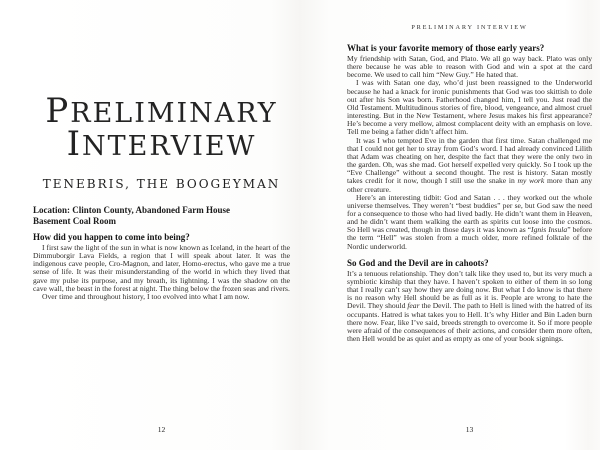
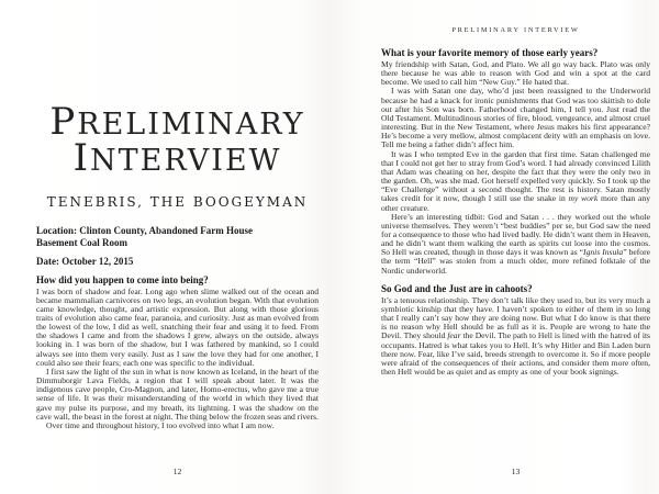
  PRELIMINARY
  INTERVIEW
  TENEBRIS, THE BOOGEYMAN
  Location: Clinton County, Abandoned Farm House
  Basement Coal Room
+ Date: October 12, 2015
  How did you happen to come into being?
+ I was born of shadow and fear. Long ago when slime walked out of the ocean and became mammalian carnivores on two legs, an evolution began. With that evolution came knowledge, thought, and artistic expression. But along with those glorious traits of evolution also came fear, paranoia, and curiosity. Just as man evolved from the lowest of the low, I did as well, snatching their fear and using it to feed. From the shadows I came and from the shadows I grew, always on the outside, always looking in. I was born of the shadow, but I was fathered by mankind, so I could always see into them very easily. Just as I saw the love they had for one another, I could also see their fears; each one was specific to the individual.
  I first saw the light of the sun in what is now known as Iceland, in the heart of the Dimmuborgir Lava Fields, a region that I will speak about later. It was the indigenous cave people, Cro-Magnon, and later, Homo-erectus, who gave me a true sense of life. It was their misunderstanding of the world in which they lived that gave my pulse its purpose, and my breath, its lightning. I was the shadow on the cave wall, the beast in the forest at night. The thing below the frozen seas and rivers.
  Over time and throughout history, I too evolved into what I am now.
  12
  What is your favorite memory of those early years?
  My friendship with Satan, God, and Plato. We all go way back. Plato was only there because he was able to reason with God and win a spot at the card become. We used to call him “New Guy.” He hated that.
  I was with Satan one day, who’d just been reassigned to the Underworld because he had a knack for ironic punishments that God was too skittish to dole out after his Son was born. Fatherhood changed him, I tell you. Just read the Old Testament. Multitudinous stories of fire, blood, vengeance, and almost cruel interesting. But in the New Testament, where Jesus makes his first appearance? He’s become a very mellow, almost complacent deity with an emphasis on love. Tell me being a father didn’t affect him.
  It was I who tempted Eve in the garden that first time. Satan challenged me that I could not get her to stray from God’s word. I had already convinced Lilith that Adam was cheating on her, despite the fact that they were the only two in the garden. Oh, was she mad. Got herself expelled very quickly. So I took up the “Eve Challenge” without a second thought. The rest is history. Satan mostly takes credit for it now, though I still use the snake in my work more than any other creature.
  Here’s an interesting tidbit: God and Satan . . . they worked out the whole universe themselves. They weren’t “best buddies” per se, but God saw the need for a consequence to those who had lived badly. He didn’t want them in Heaven, and he didn’t want them walking the earth as spirits cut loose into the cosmos. So Hell was created, though in those days it was known as “Ignis Insula” before the term “Hell” was stolen from a much older, more refined folktale of the Nordic underworld.
- So God and the Devil are in cahoots?
+ So God and the Just are in cahoots?
  It’s a tenuous relationship. They don’t talk like they used to, but its very much a symbiotic kinship that they have. I haven’t spoken to either of them in so long that I really can’t say how they are doing now. But what I do know is that there is no reason why Hell should be as full as it is. People are wrong to hate the Devil. They should fear the Devil. The path to Hell is lined with the hatred of its occupants. Hatred is what takes you to Hell. It’s why Hitler and Bin Laden burn there now. Fear, like I’ve said, breeds strength to overcome it. So if more people were afraid of the consequences of their actions, and consider them more often, then Hell would be as quiet and as empty as one of your book signings.
  13
